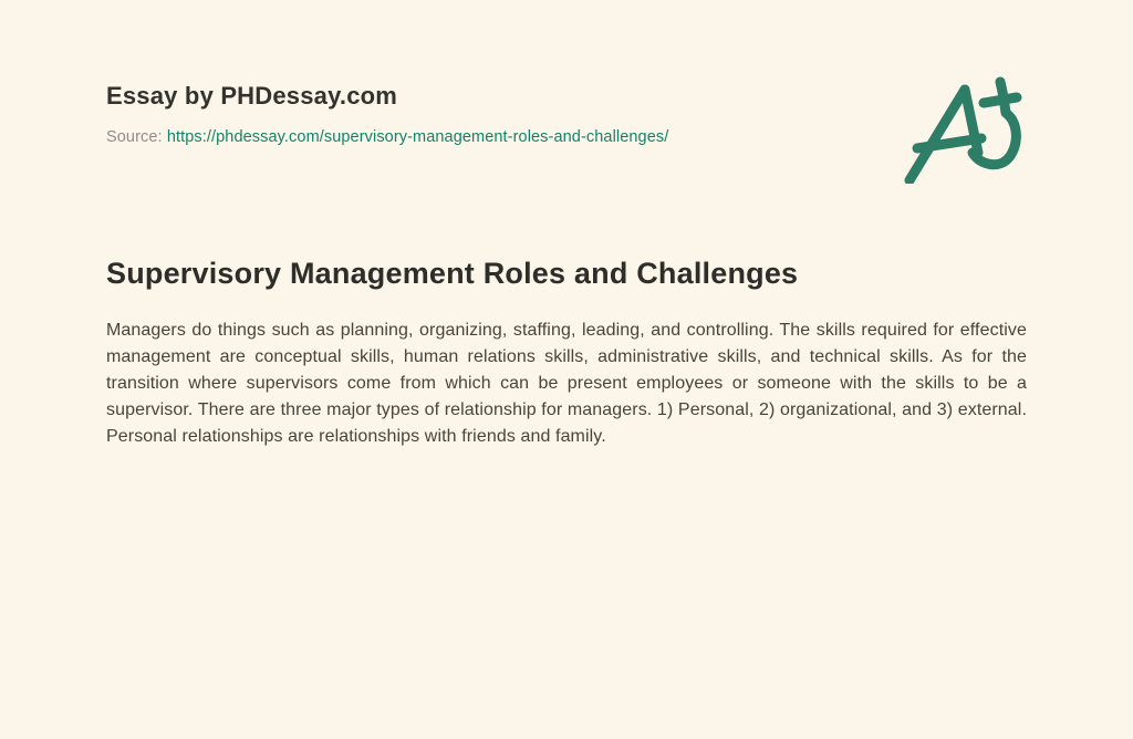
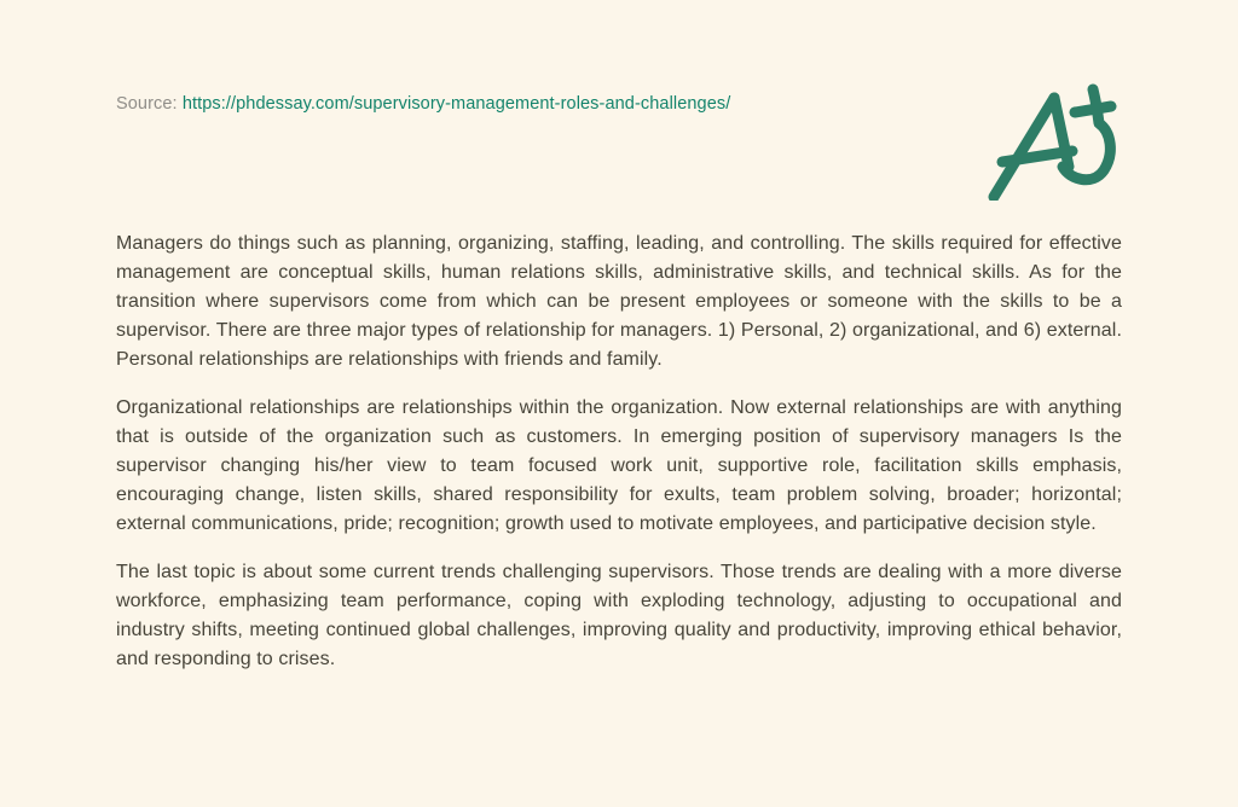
- Essay by PHDessay.com
  Source: https://phdessay.com/supervisory-management-roles-and-challenges/
- Supervisory Management Roles and Challenges
- Managers do things such as planning, organizing, staffing, leading, and controlling. The skills required for effective management are conceptual skills, human relations skills, administrative skills, and technical skills. As for the transition where supervisors come from which can be present employees or someone with the skills to be a supervisor. There are three major types of relationship for managers. 1) Personal, 2) organizational, and 3) external. Personal relationships are relationships with friends and family.
+ Managers do things such as planning, organizing, staffing, leading, and controlling. The skills required for effective management are conceptual skills, human relations skills, administrative skills, and technical skills. As for the transition where supervisors come from which can be present employees or someone with the skills to be a supervisor. There are three major types of relationship for managers. 1) Personal, 2) organizational, and 6) external. Personal relationships are relationships with friends and family.
+ Organizational relationships are relationships within the organization. Now external relationships are with anything that is outside of the organization such as customers. In emerging position of supervisory managers Is the supervisor changing his/her view to team focused work unit, supportive role, facilitation skills emphasis, encouraging change, listen skills, shared responsibility for exults, team problem solving, broader; horizontal; external communications, pride; recognition; growth used to motivate employees, and participative decision style.
+ The last topic is about some current trends challenging supervisors. Those trends are dealing with a more diverse workforce, emphasizing team performance, coping with exploding technology, adjusting to occupational and industry shifts, meeting continued global challenges, improving quality and productivity, improving ethical behavior, and responding to crises.
